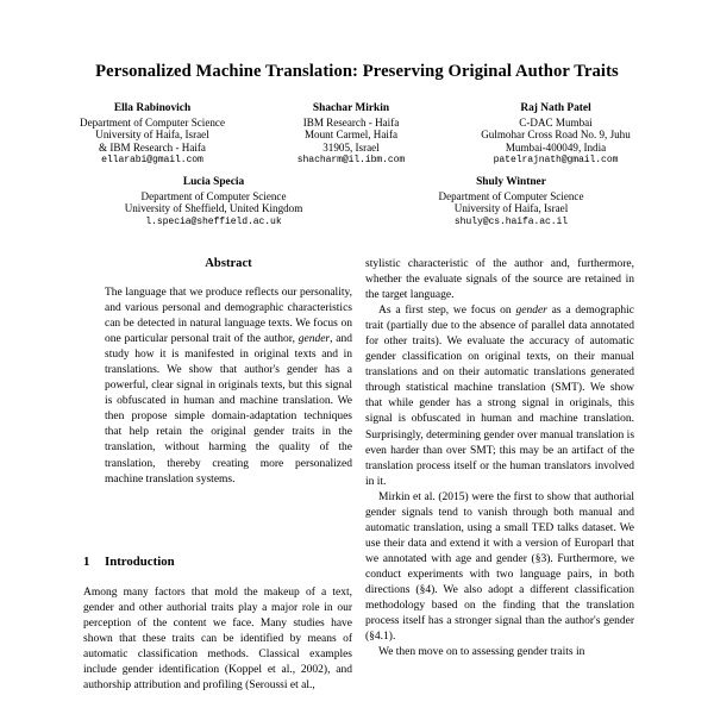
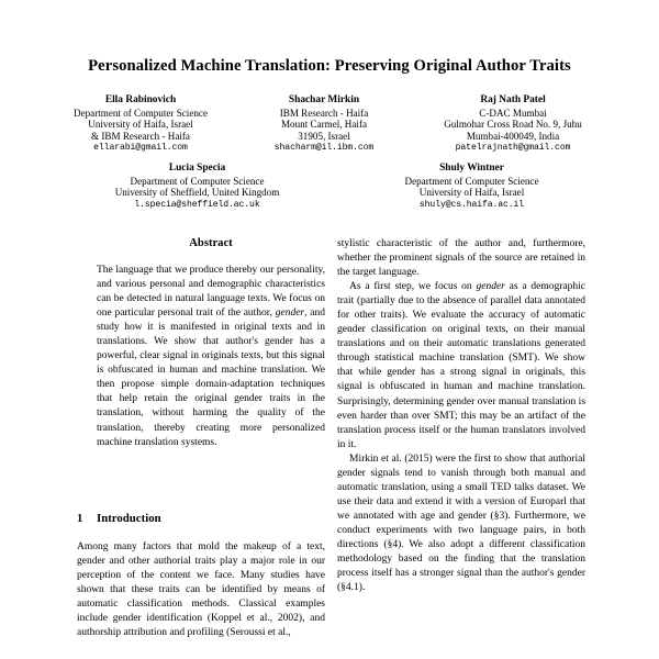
  Personalized Machine Translation: Preserving Original Author Traits
  Ella Rabinovich
  Department of Computer Science
  University of Haifa, Israel
  & IBM Research - Haifa
  ellarabi@gmail.com
  Shachar Mirkin
  IBM Research - Haifa
  Mount Carmel, Haifa
  31905, Israel
  shacharm@il.ibm.com
  Raj Nath Patel
  C-DAC Mumbai
  Gulmohar Cross Road No. 9, Juhu
  Mumbai-400049, India
  patelrajnath@gmail.com
  Lucia Specia
  Department of Computer Science
  University of Sheffield, United Kingdom
  l.specia@sheffield.ac.uk
  Shuly Wintner
  Department of Computer Science
  University of Haifa, Israel
  shuly@cs.haifa.ac.il
  Abstract
- The language that we produce reflects our personality, and various personal and demographic characteristics can be detected in natural language texts. We focus on one particular personal trait of the author, gender, and study how it is manifested in original texts and in translations. We show that author's gender has a powerful, clear signal in originals texts, but this signal is obfuscated in human and machine translation. We then propose simple domain-adaptation techniques that help retain the original gender traits in the translation, without harming the quality of the translation, thereby creating more personalized machine translation systems.
+ The language that we produce thereby our personality, and various personal and demographic characteristics can be detected in natural language texts. We focus on one particular personal trait of the author, gender, and study how it is manifested in original texts and in translations. We show that author's gender has a powerful, clear signal in originals texts, but this signal is obfuscated in human and machine translation. We then propose simple domain-adaptation techniques that help retain the original gender traits in the translation, without harming the quality of the translation, thereby creating more personalized machine translation systems.
  1 Introduction
  Among many factors that mold the makeup of a text, gender and other authorial traits play a major role in our perception of the content we face. Many studies have shown that these traits can be identified by means of automatic classification methods. Classical examples include gender identification (Koppel et al., 2002), and authorship attribution and profiling (Seroussi et al.,
- stylistic characteristic of the author and, furthermore, whether the evaluate signals of the source are retained in the target language.
+ stylistic characteristic of the author and, furthermore, whether the prominent signals of the source are retained in the target language.
  As a first step, we focus on gender as a demographic trait (partially due to the absence of parallel data annotated for other traits). We evaluate the accuracy of automatic gender classification on original texts, on their manual translations and on their automatic translations generated through statistical machine translation (SMT). We show that while gender has a strong signal in originals, this signal is obfuscated in human and machine translation. Surprisingly, determining gender over manual translation is even harder than over SMT; this may be an artifact of the translation process itself or the human translators involved in it.
  Mirkin et al. (2015) were the first to show that authorial gender signals tend to vanish through both manual and automatic translation, using a small TED talks dataset. We use their data and extend it with a version of Europarl that we annotated with age and gender (§3). Furthermore, we conduct experiments with two language pairs, in both directions (§4). We also adopt a different classification methodology based on the finding that the translation process itself has a stronger signal than the author's gender (§4.1).
- We then move on to assessing gender traits in
